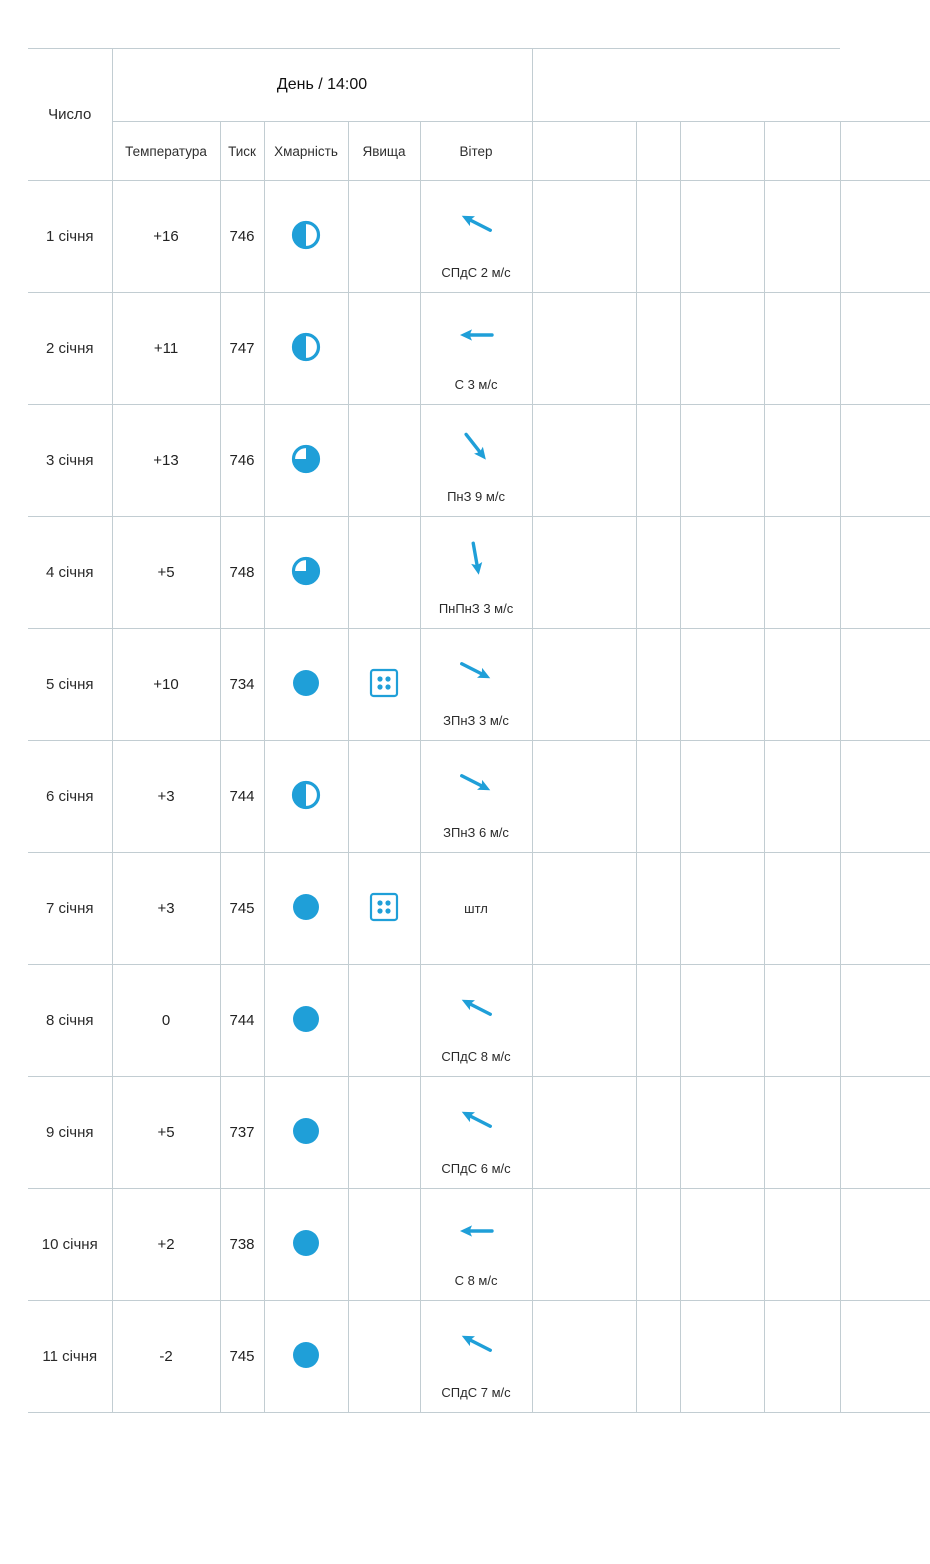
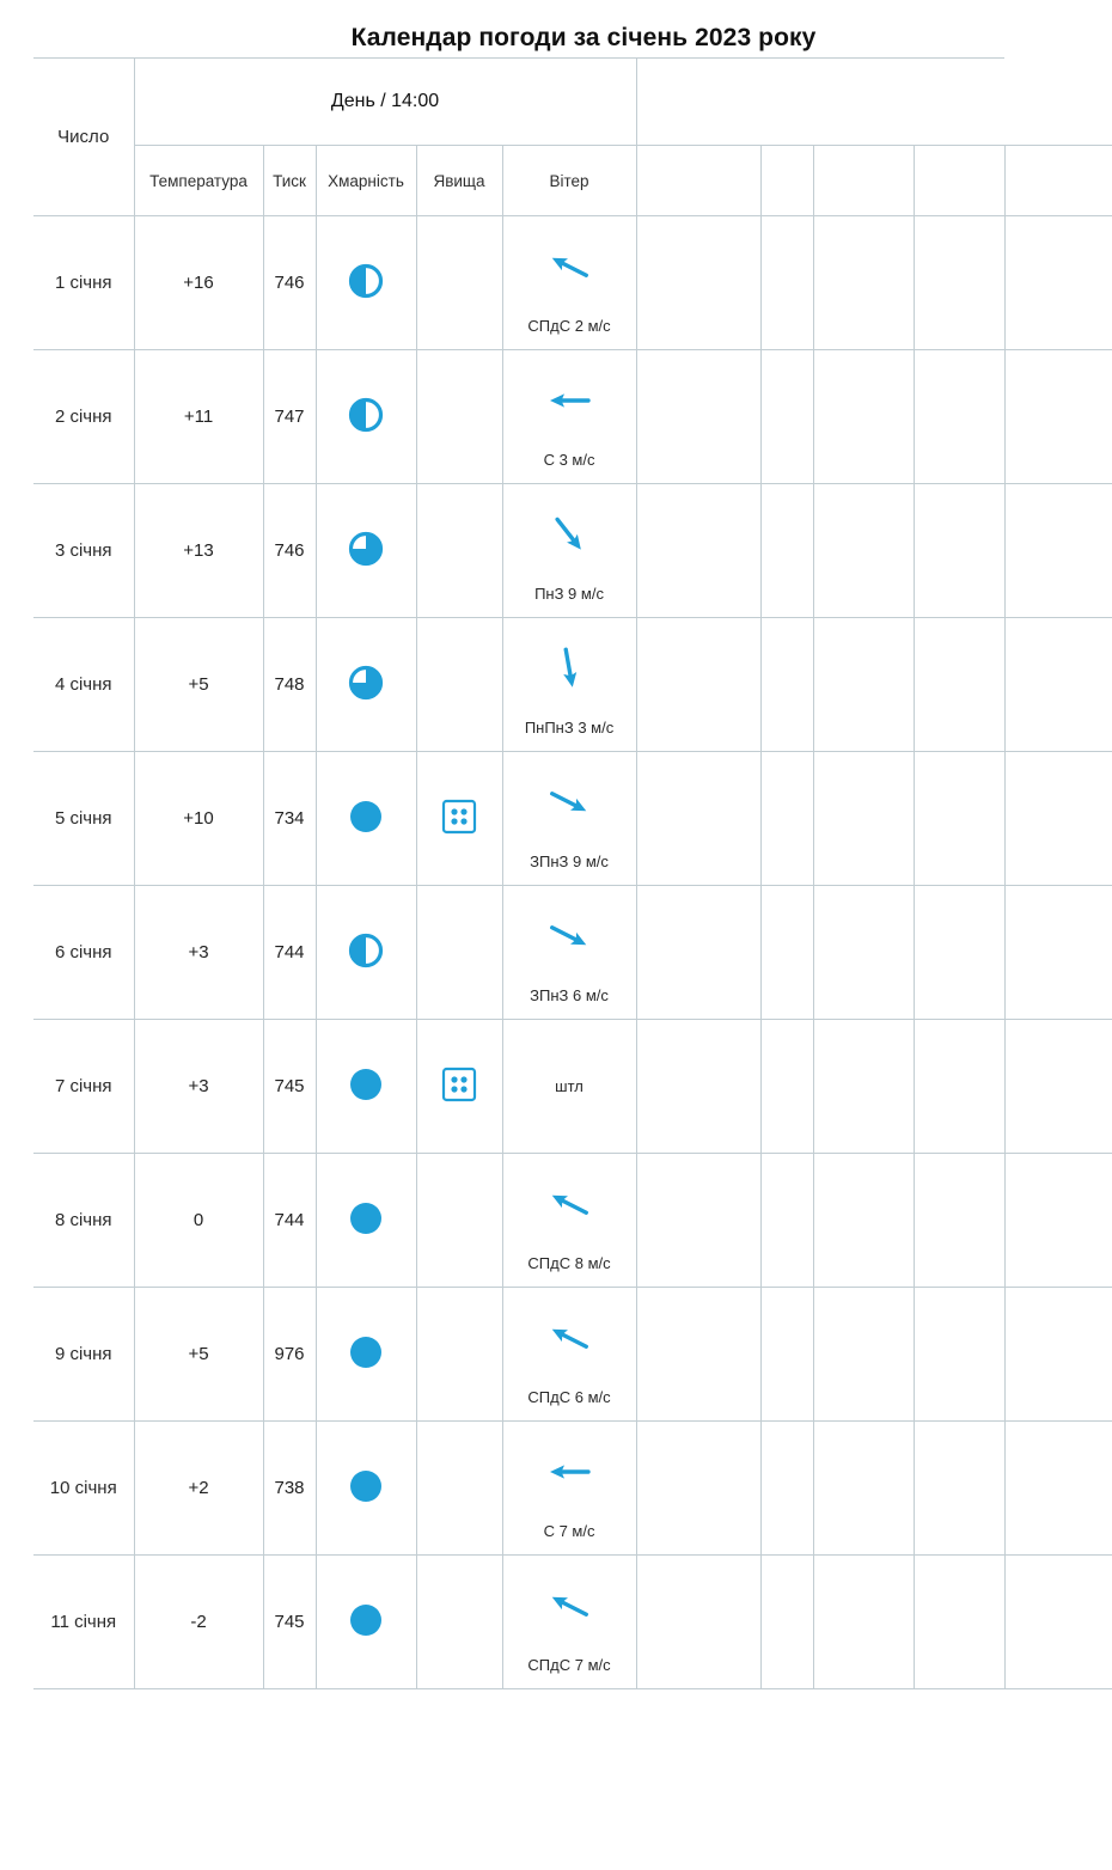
+ Календар погоди за січень 2023 року
  Число	День / 14:00
  Температура	Тиск	Хмарність	Явища	Вітер
  1 січня	+16	746			СПдС 2 м/с
  2 січня	+11	747			С 3 м/с
  3 січня	+13	746			ПнЗ 9 м/с
  4 січня	+5	748			ПнПнЗ 3 м/с
- 5 січня	+10	734			ЗПнЗ 3 м/с
+ 5 січня	+10	734			ЗПнЗ 9 м/с
  6 січня	+3	744			ЗПнЗ 6 м/с
  7 січня	+3	745			штл
  8 січня	0	744			СПдС 8 м/с
- 9 січня	+5	737			СПдС 6 м/с
+ 9 січня	+5	976			СПдС 6 м/с
- 10 січня	+2	738			С 8 м/с
+ 10 січня	+2	738			С 7 м/с
  11 січня	-2	745			СПдС 7 м/с
